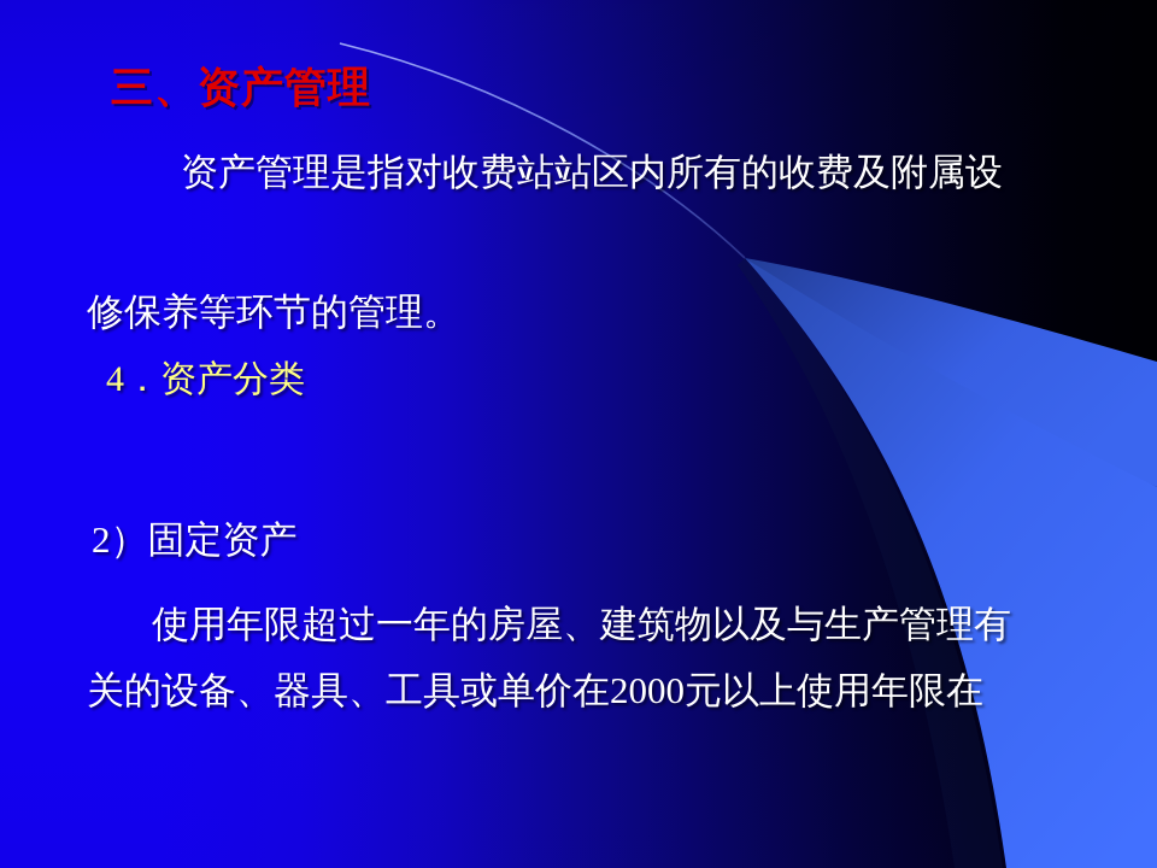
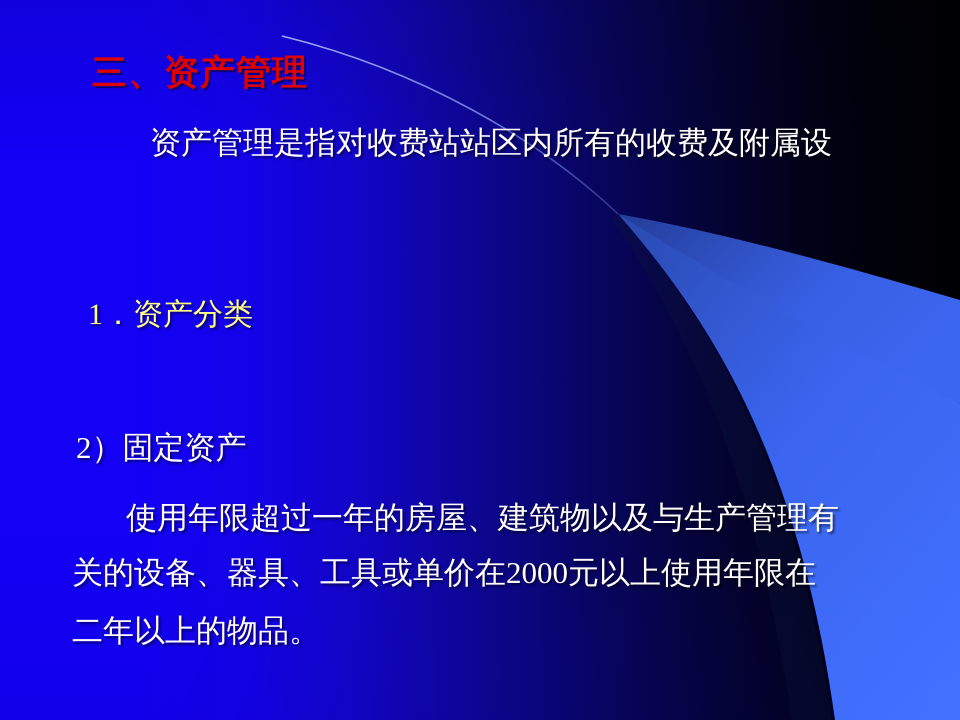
  三、资产管理
  资产管理是指对收费站站区内所有的收费及附属设
- 修保养等环节的管理。
- 4．资产分类
+ 1．资产分类
  2）固定资产
  使用年限超过一年的房屋、建筑物以及与生产管理有
  关的设备、器具、工具或单价在2000元以上使用年限在
+ 二年以上的物品。
